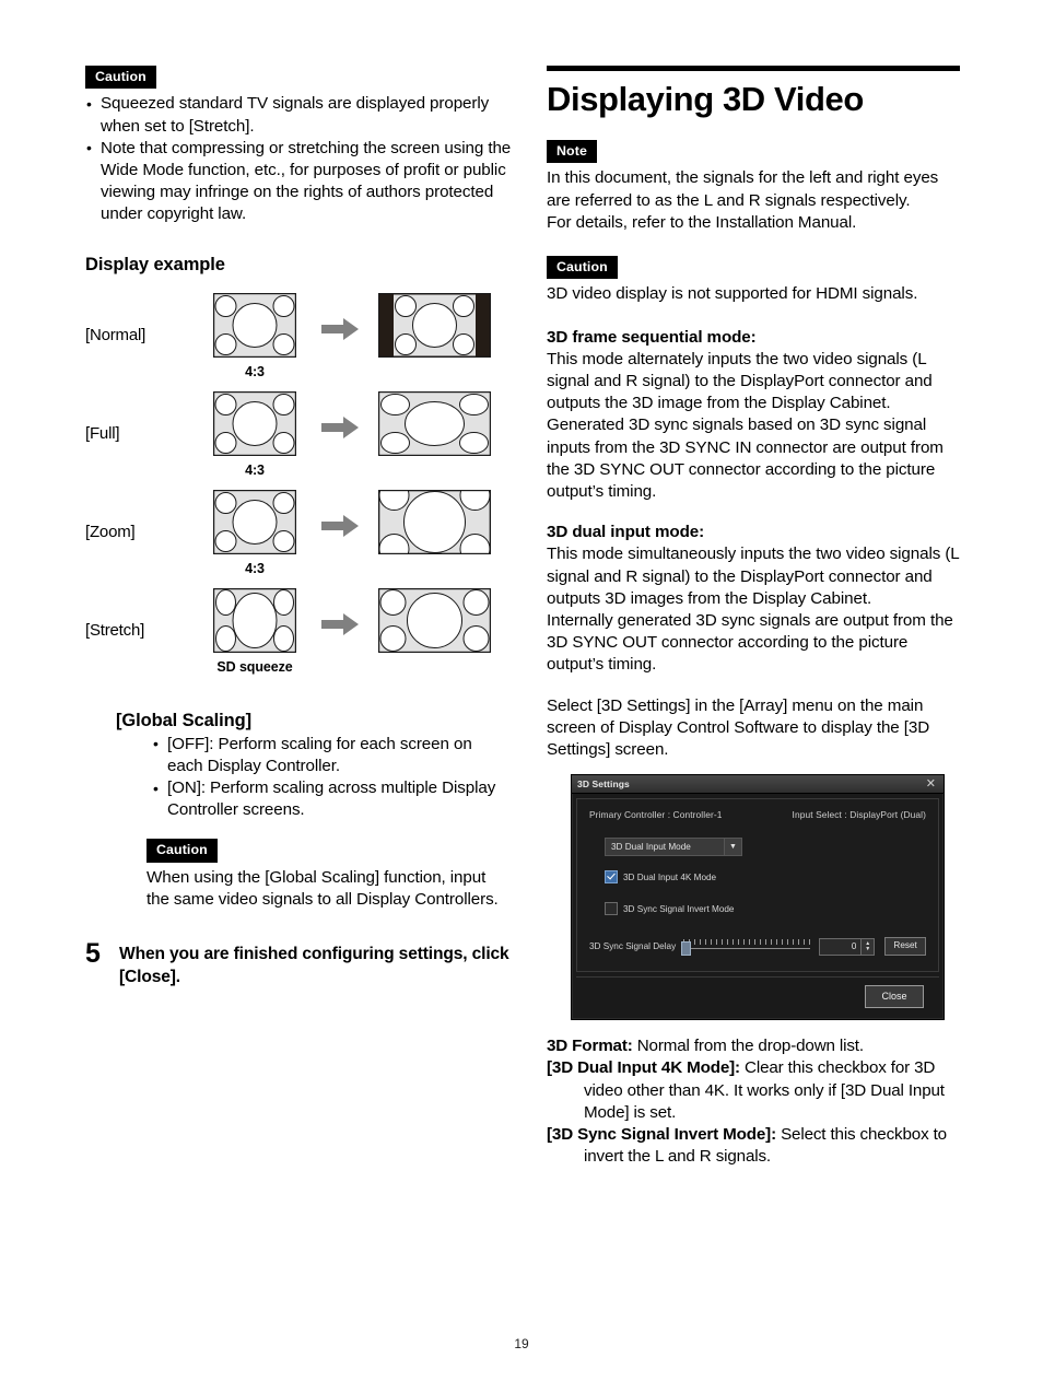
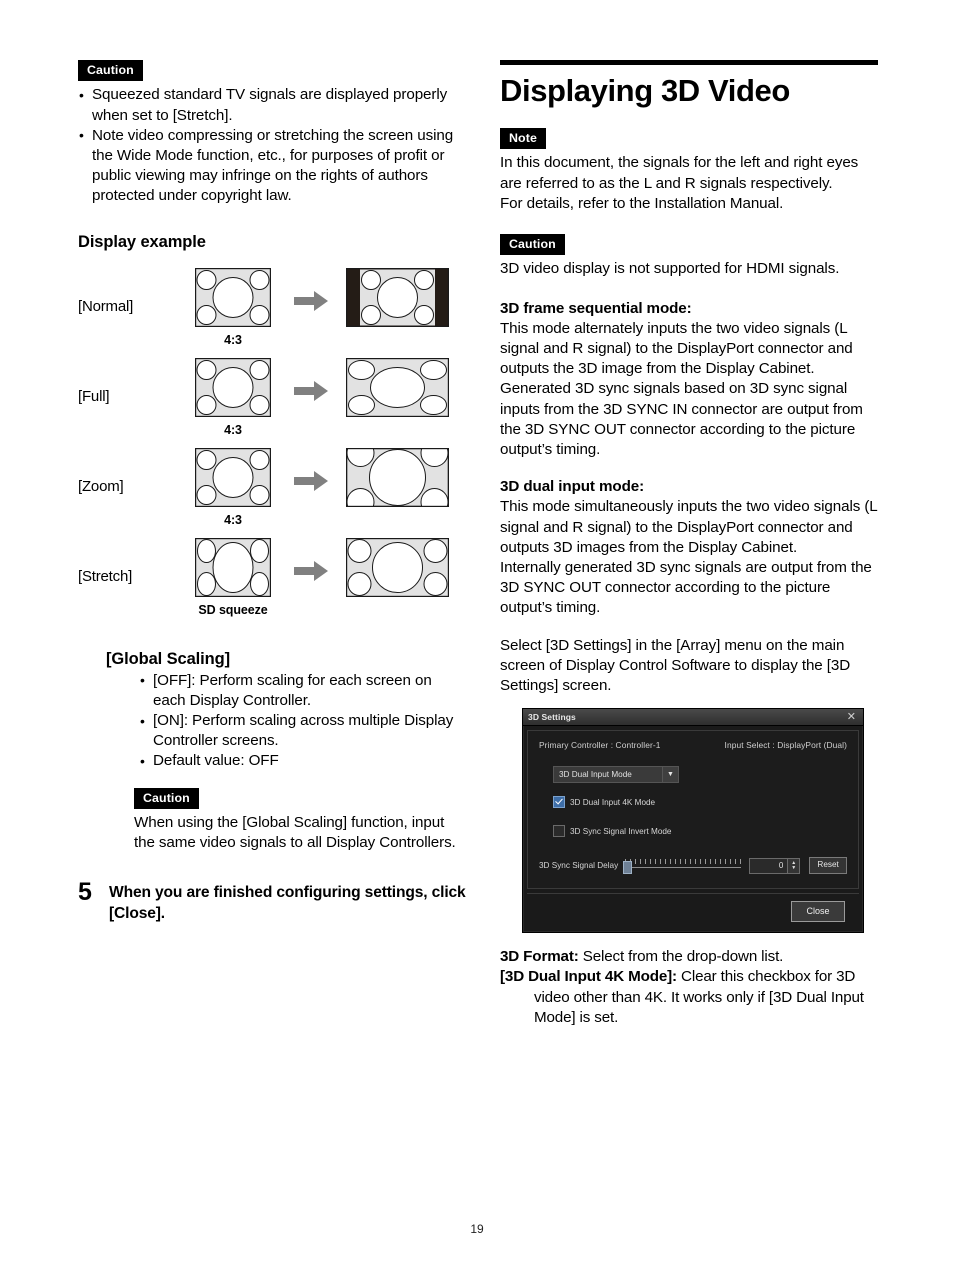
  Caution
  Squeezed standard TV signals are displayed properly when set to [Stretch].
- Note that compressing or stretching the screen using the Wide Mode function, etc., for purposes of profit or public viewing may infringe on the rights of authors protected under copyright law.
+ Note video compressing or stretching the screen using the Wide Mode function, etc., for purposes of profit or public viewing may infringe on the rights of authors protected under copyright law.
  Display example
  [Normal]
  4:3
  [Full]
  4:3
  [Zoom]
  4:3
  [Stretch]
  SD squeeze
  [Global Scaling]
  [OFF]: Perform scaling for each screen on each Display Controller.
  [ON]: Perform scaling across multiple Display Controller screens.
+ Default value: OFF
  Caution
  When using the [Global Scaling] function, input the same video signals to all Display Controllers.
  5
  When you are finished configuring settings, click [Close].
  Displaying 3D Video
  Note
  In this document, the signals for the left and right eyes are referred to as the L and R signals respectively.
  For details, refer to the Installation Manual.
  Caution
  3D video display is not supported for HDMI signals.
  3D frame sequential mode:
  This mode alternately inputs the two video signals (L signal and R signal) to the DisplayPort connector and outputs the 3D image from the Display Cabinet.
  Generated 3D sync signals based on 3D sync signal inputs from the 3D SYNC IN connector are output from the 3D SYNC OUT connector according to the picture output’s timing.
  3D dual input mode:
  This mode simultaneously inputs the two video signals (L signal and R signal) to the DisplayPort connector and outputs 3D images from the Display Cabinet.
  Internally generated 3D sync signals are output from the 3D SYNC OUT connector according to the picture output’s timing.
  Select [3D Settings] in the [Array] menu on the main screen of Display Control Software to display the [3D Settings] screen.
  3D Settings
  ✕
  Primary Controller : Controller-1
  Input Select : DisplayPort (Dual)
  3D Dual Input Mode
  3D Dual Input 4K Mode
  3D Sync Signal Invert Mode
  3D Sync Signal Delay
  0
  Reset
  Close
- 3D Format: Normal from the drop-down list.
+ 3D Format: Select from the drop-down list.
  [3D Dual Input 4K Mode]: Clear this checkbox for 3D video other than 4K. It works only if [3D Dual Input Mode] is set.
- [3D Sync Signal Invert Mode]: Select this checkbox to invert the L and R signals.
  19
